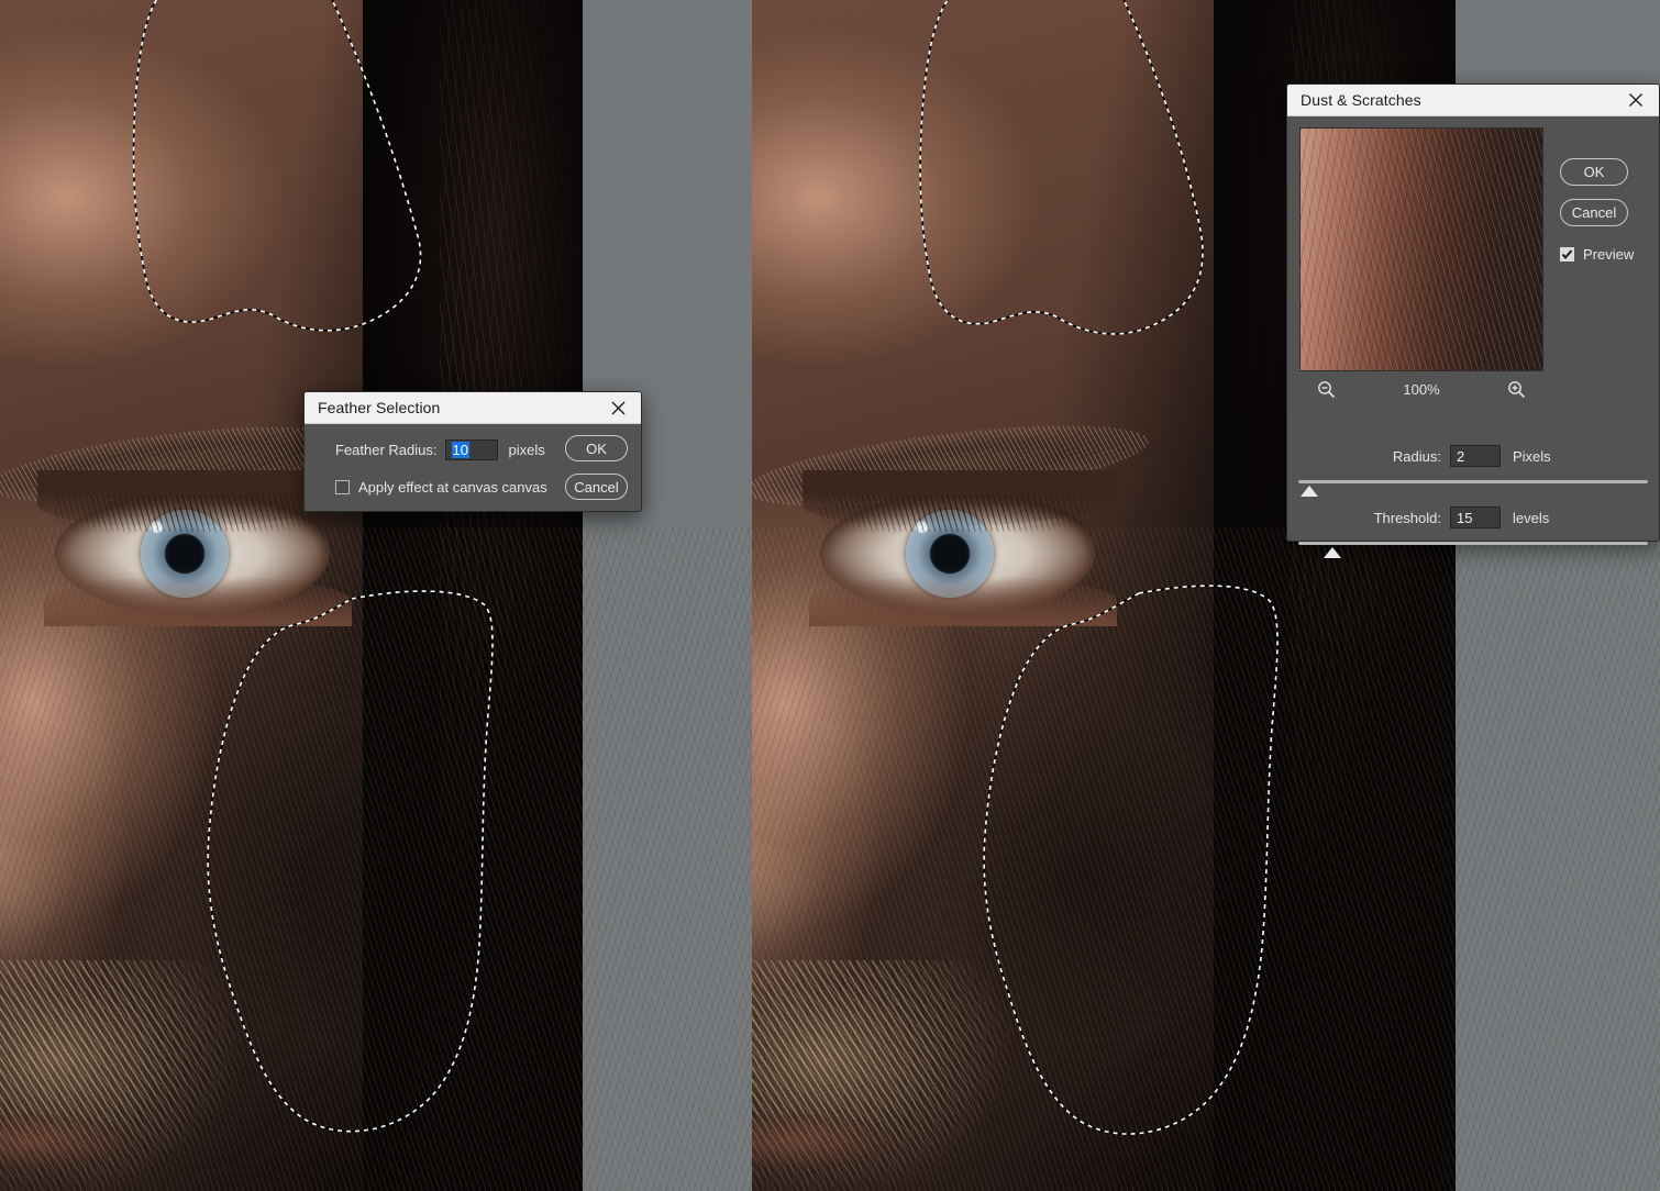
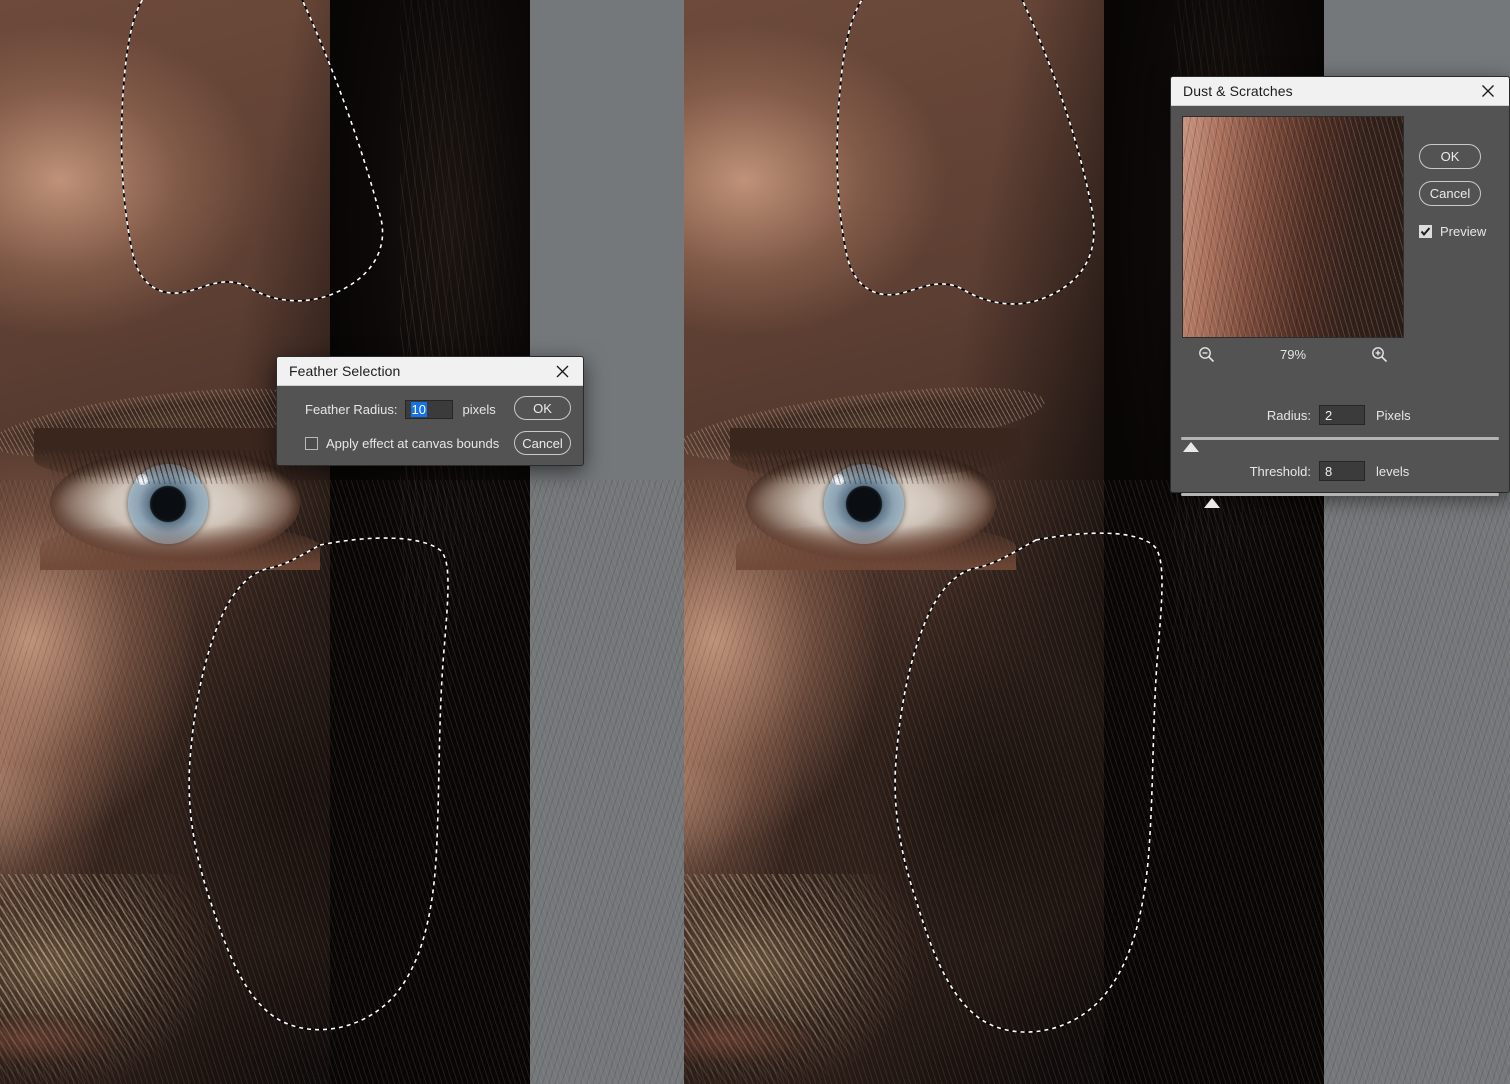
  Feather Selection
  Feather Radius:
  10
  pixels
- Apply effect at canvas canvas
+ Apply effect at canvas bounds
  OK
  Cancel
  Dust & Scratches
- 100%
+ 79%
  Radius:
  2
  Pixels
  Threshold:
- 15
+ 8
  levels
  OK
  Cancel
  Preview
